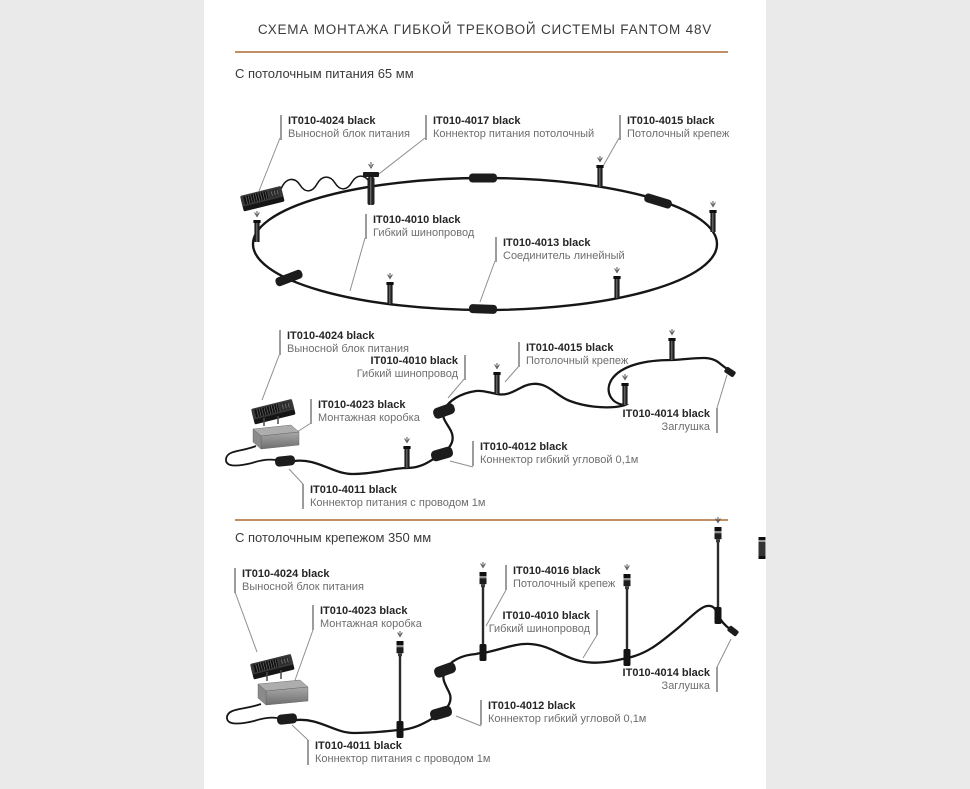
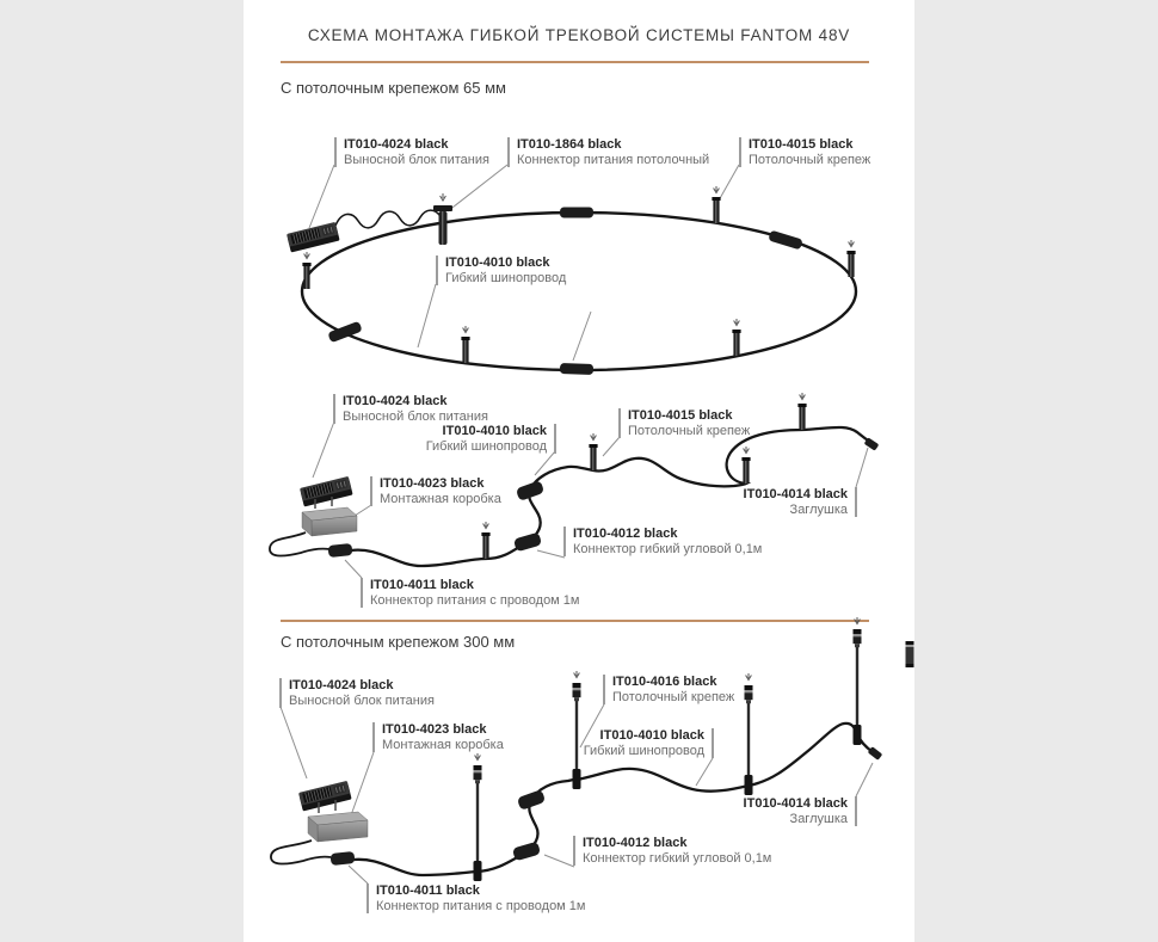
  СХЕМА МОНТАЖА ГИБКОЙ ТРЕКОВОЙ СИСТЕМЫ FANTOM 48V
- С потолочным питания 65 мм
+ С потолочным крепежом 65 мм
- С потолочным крепежом 350 мм
+ С потолочным крепежом 300 мм
  IT010-4024 black
  Выносной блок питания
- IT010-4017 black
+ IT010-1864 black
  Коннектор питания потолочный
  IT010-4015 black
  Потолочный крепеж
  IT010-4010 black
  Гибкий шинопровод
- IT010-4013 black
- Соединитель линейный
  IT010-4024 black
  Выносной блок питания
  IT010-4015 black
  Потолочный крепеж
  IT010-4010 black
  Гибкий шинопровод
  IT010-4023 black
  Монтажная коробка
  IT010-4014 black
  Заглушка
  IT010-4012 black
  Коннектор гибкий угловой 0,1м
  IT010-4011 black
  Коннектор питания с проводом 1м
  IT010-4024 black
  Выносной блок питания
  IT010-4023 black
  Монтажная коробка
  IT010-4016 black
  Потолочный крепеж
  IT010-4010 black
  Гибкий шинопровод
  IT010-4014 black
  Заглушка
  IT010-4012 black
  Коннектор гибкий угловой 0,1м
  IT010-4011 black
  Коннектор питания с проводом 1м
